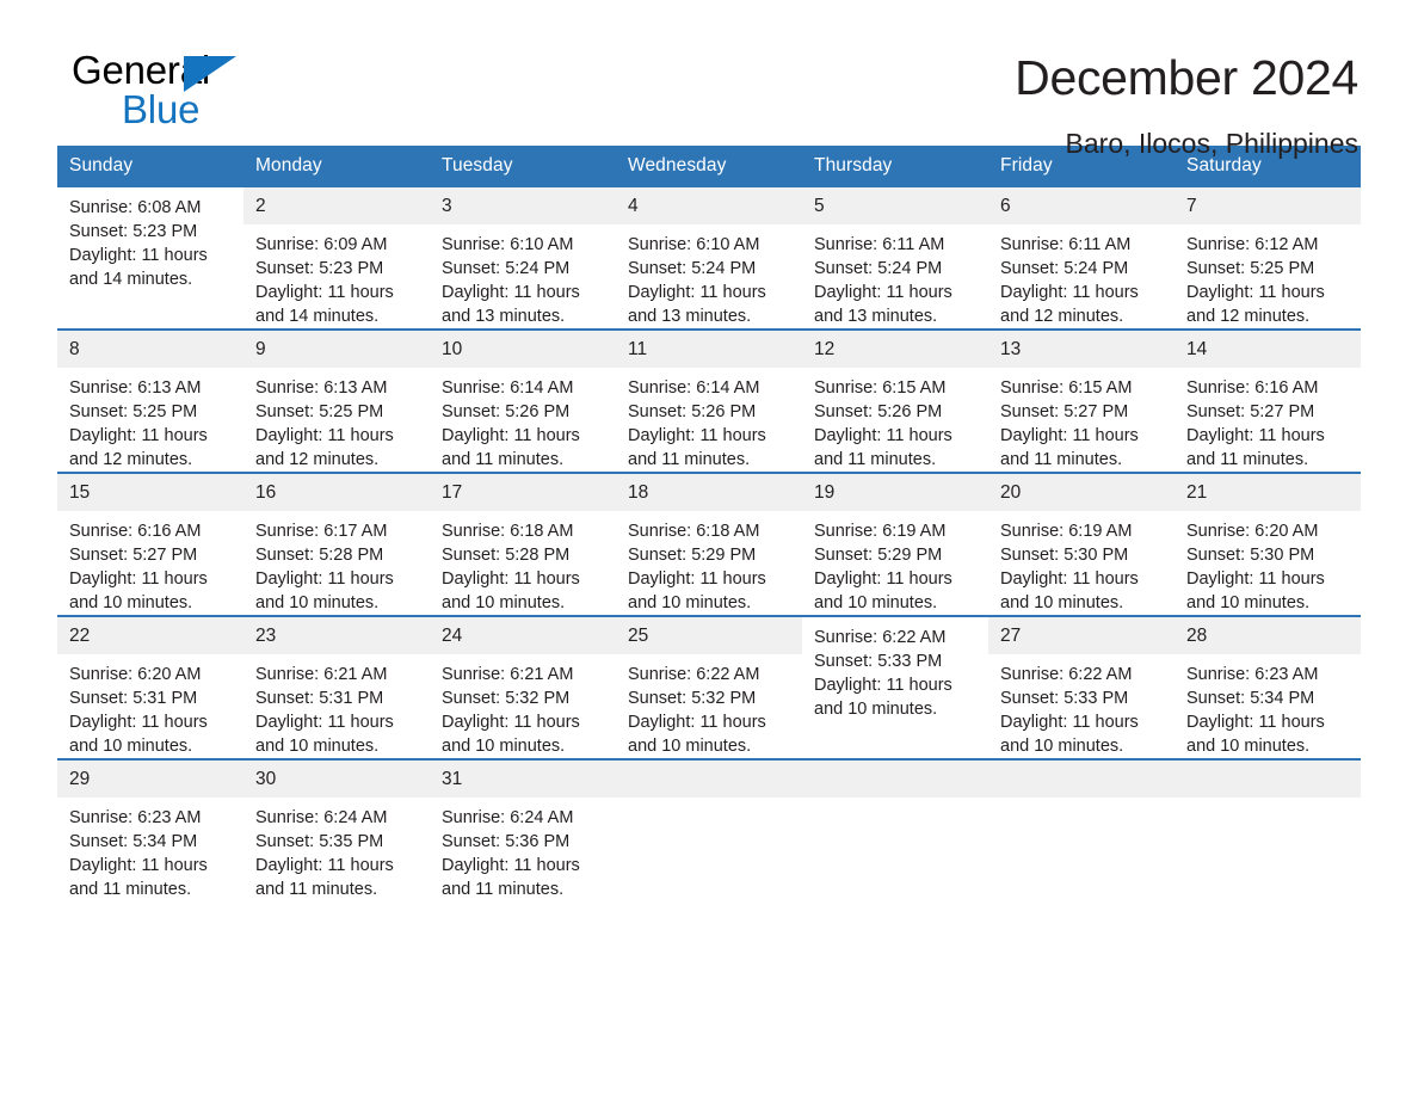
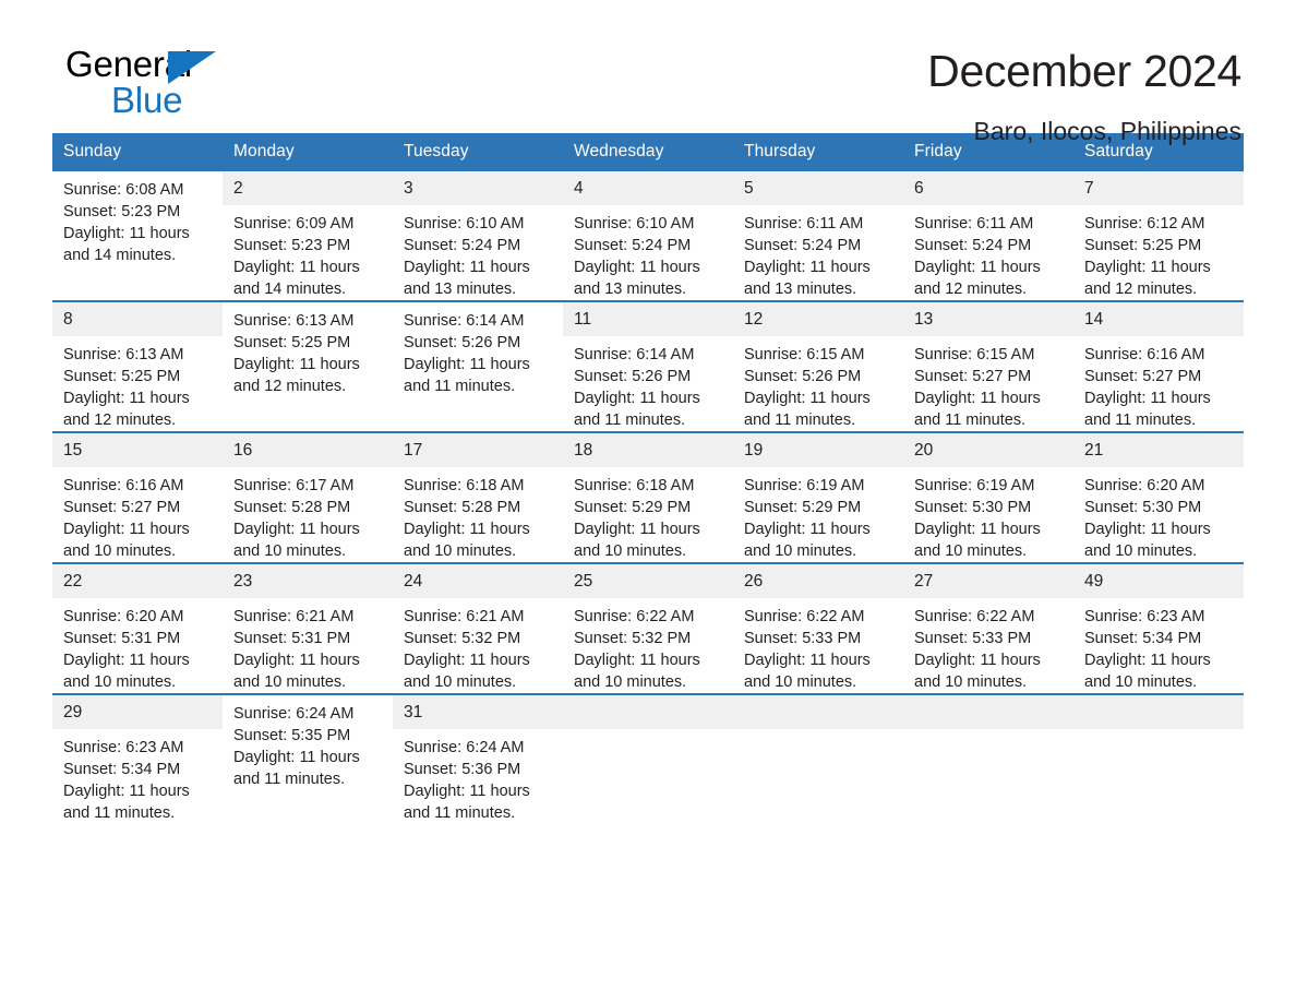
  General
  Blue
  December 2024
  Baro, Ilocos, Philippines
  Sunday
  Monday
  Tuesday
  Wednesday
  Thursday
  Friday
  Saturday
  Sunrise: 6:08 AM
  Sunset: 5:23 PM
  Daylight: 11 hours
  and 14 minutes.
  2
  Sunrise: 6:09 AM
  Sunset: 5:23 PM
  Daylight: 11 hours
  and 14 minutes.
  3
  Sunrise: 6:10 AM
  Sunset: 5:24 PM
  Daylight: 11 hours
  and 13 minutes.
  4
  Sunrise: 6:10 AM
  Sunset: 5:24 PM
  Daylight: 11 hours
  and 13 minutes.
  5
  Sunrise: 6:11 AM
  Sunset: 5:24 PM
  Daylight: 11 hours
  and 13 minutes.
  6
  Sunrise: 6:11 AM
  Sunset: 5:24 PM
  Daylight: 11 hours
  and 12 minutes.
  7
  Sunrise: 6:12 AM
  Sunset: 5:25 PM
  Daylight: 11 hours
  and 12 minutes.
  8
  Sunrise: 6:13 AM
  Sunset: 5:25 PM
  Daylight: 11 hours
  and 12 minutes.
- 9
  Sunrise: 6:13 AM
  Sunset: 5:25 PM
  Daylight: 11 hours
  and 12 minutes.
- 10
  Sunrise: 6:14 AM
  Sunset: 5:26 PM
  Daylight: 11 hours
  and 11 minutes.
  11
  Sunrise: 6:14 AM
  Sunset: 5:26 PM
  Daylight: 11 hours
  and 11 minutes.
  12
  Sunrise: 6:15 AM
  Sunset: 5:26 PM
  Daylight: 11 hours
  and 11 minutes.
  13
  Sunrise: 6:15 AM
  Sunset: 5:27 PM
  Daylight: 11 hours
  and 11 minutes.
  14
  Sunrise: 6:16 AM
  Sunset: 5:27 PM
  Daylight: 11 hours
  and 11 minutes.
  15
  Sunrise: 6:16 AM
  Sunset: 5:27 PM
  Daylight: 11 hours
  and 10 minutes.
  16
  Sunrise: 6:17 AM
  Sunset: 5:28 PM
  Daylight: 11 hours
  and 10 minutes.
  17
  Sunrise: 6:18 AM
  Sunset: 5:28 PM
  Daylight: 11 hours
  and 10 minutes.
  18
  Sunrise: 6:18 AM
  Sunset: 5:29 PM
  Daylight: 11 hours
  and 10 minutes.
  19
  Sunrise: 6:19 AM
  Sunset: 5:29 PM
  Daylight: 11 hours
  and 10 minutes.
  20
  Sunrise: 6:19 AM
  Sunset: 5:30 PM
  Daylight: 11 hours
  and 10 minutes.
  21
  Sunrise: 6:20 AM
  Sunset: 5:30 PM
  Daylight: 11 hours
  and 10 minutes.
  22
  Sunrise: 6:20 AM
  Sunset: 5:31 PM
  Daylight: 11 hours
  and 10 minutes.
  23
  Sunrise: 6:21 AM
  Sunset: 5:31 PM
  Daylight: 11 hours
  and 10 minutes.
  24
  Sunrise: 6:21 AM
  Sunset: 5:32 PM
  Daylight: 11 hours
  and 10 minutes.
  25
  Sunrise: 6:22 AM
  Sunset: 5:32 PM
  Daylight: 11 hours
  and 10 minutes.
+ 26
  Sunrise: 6:22 AM
  Sunset: 5:33 PM
  Daylight: 11 hours
  and 10 minutes.
  27
  Sunrise: 6:22 AM
  Sunset: 5:33 PM
  Daylight: 11 hours
  and 10 minutes.
- 28
+ 49
  Sunrise: 6:23 AM
  Sunset: 5:34 PM
  Daylight: 11 hours
  and 10 minutes.
  29
  Sunrise: 6:23 AM
  Sunset: 5:34 PM
  Daylight: 11 hours
  and 11 minutes.
- 30
  Sunrise: 6:24 AM
  Sunset: 5:35 PM
  Daylight: 11 hours
  and 11 minutes.
  31
  Sunrise: 6:24 AM
  Sunset: 5:36 PM
  Daylight: 11 hours
  and 11 minutes.
